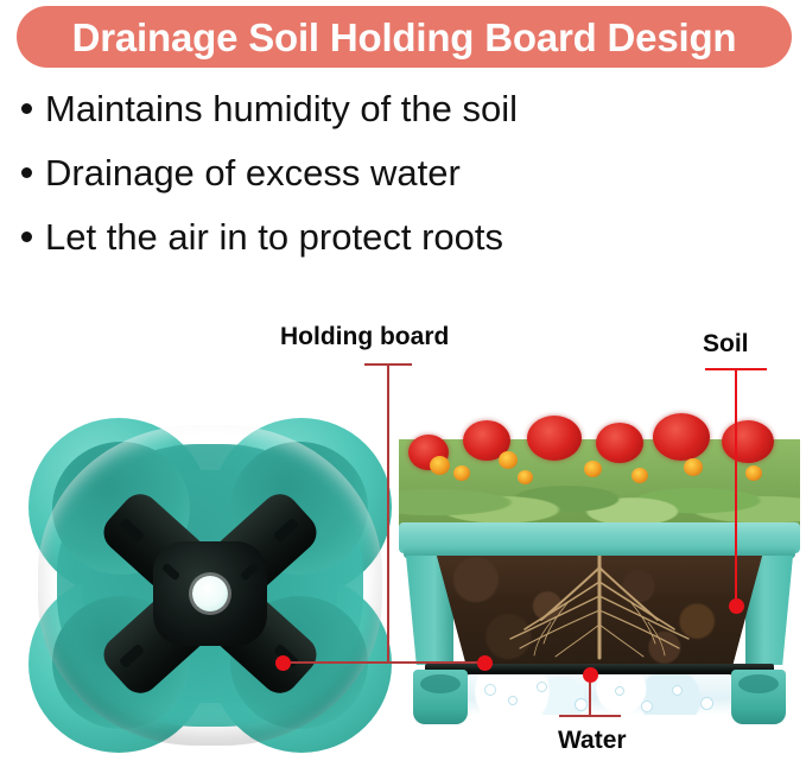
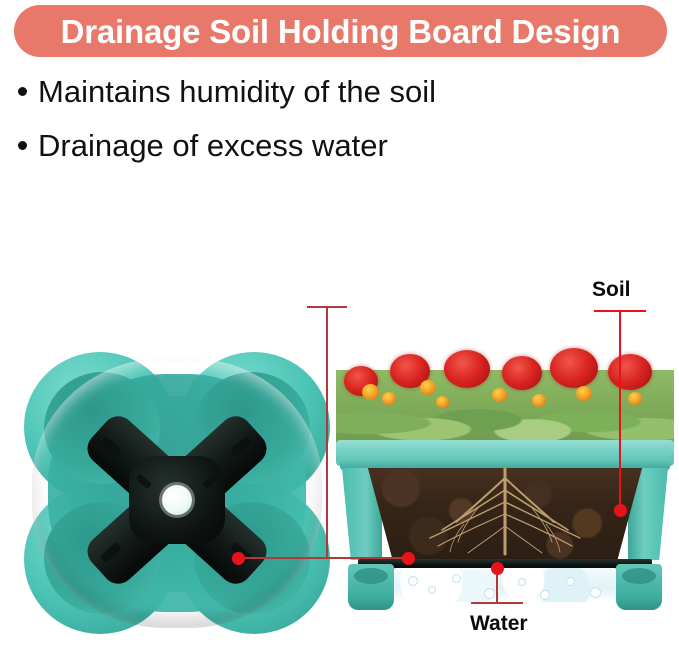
  Drainage Soil Holding Board Design
  Maintains humidity of the soil
  Drainage of excess water
- Let the air in to protect roots
- Holding board
  Soil
  Water
